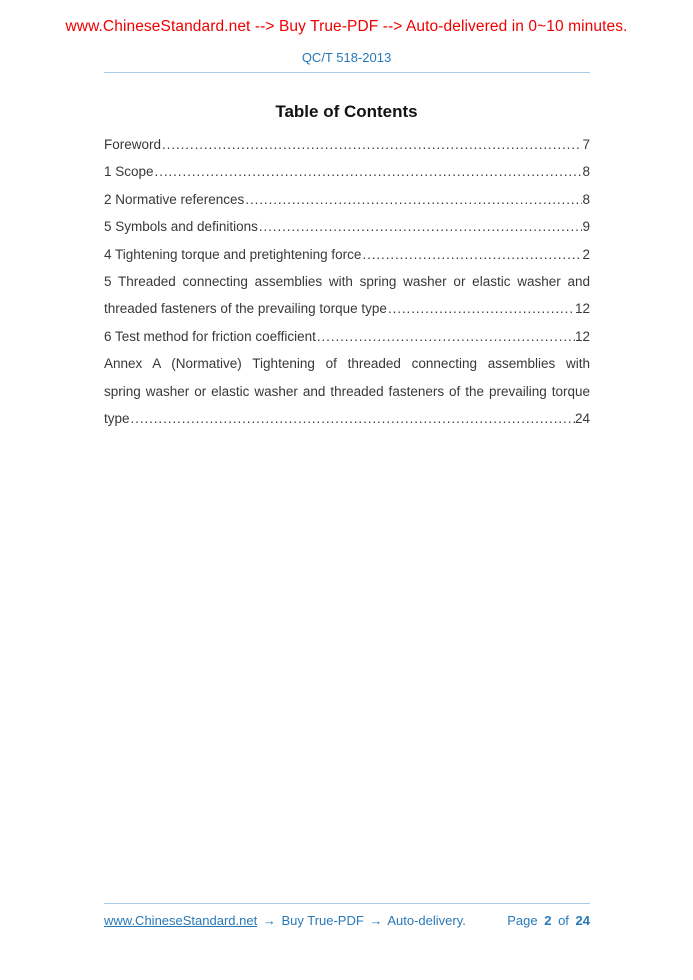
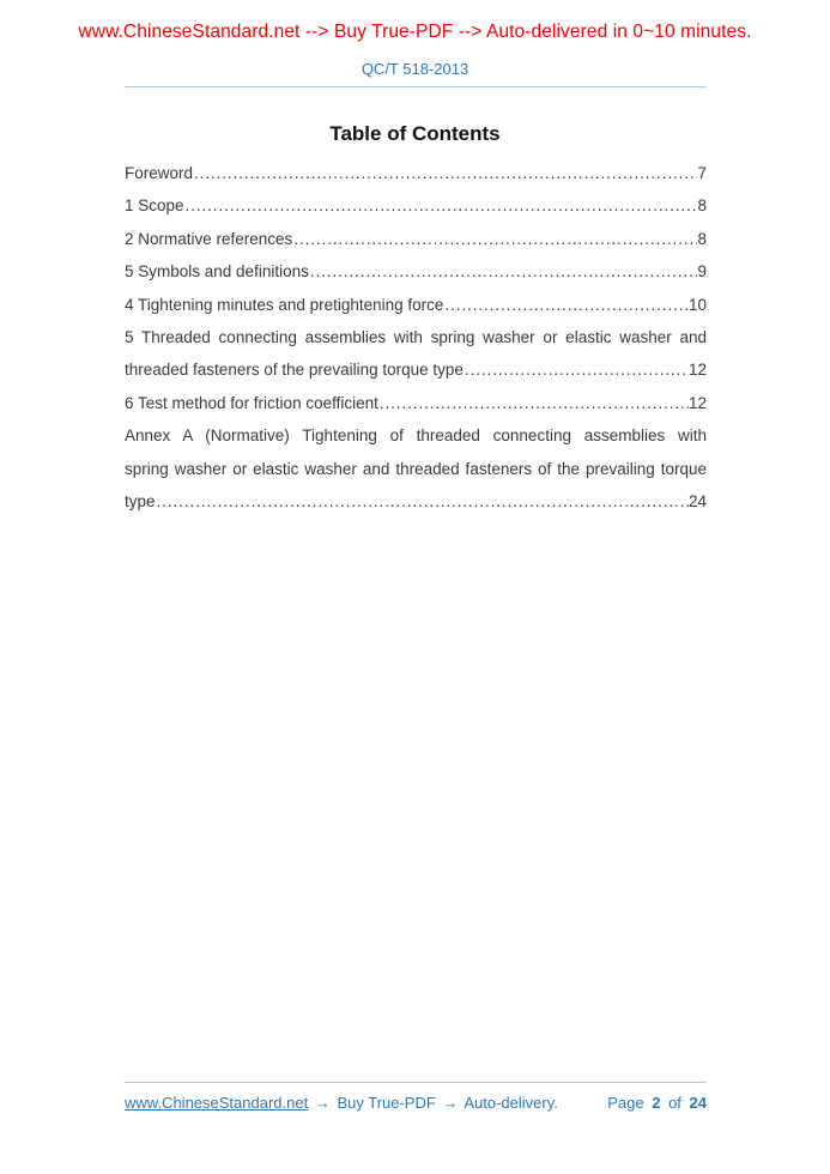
  www.ChineseStandard.net --> Buy True-PDF --> Auto-delivered in 0~10 minutes.
  QC/T 518-2013
  Table of Contents
  Foreword
  7
  1 Scope
  8
  2 Normative references
  8
  5 Symbols and definitions
  9
- 4 Tightening torque and pretightening force
+ 4 Tightening minutes and pretightening force
- 2
+ 10
  5 Threaded connecting assemblies with spring washer or elastic washer and
  threaded fasteners of the prevailing torque type
  12
  6 Test method for friction coefficient
  12
  Annex A (Normative) Tightening of threaded connecting assemblies with
  spring washer or elastic washer and threaded fasteners of the prevailing torque
  type
  24
  www.ChineseStandard.net → Buy True-PDF → Auto-delivery.
  Page 2 of 24
